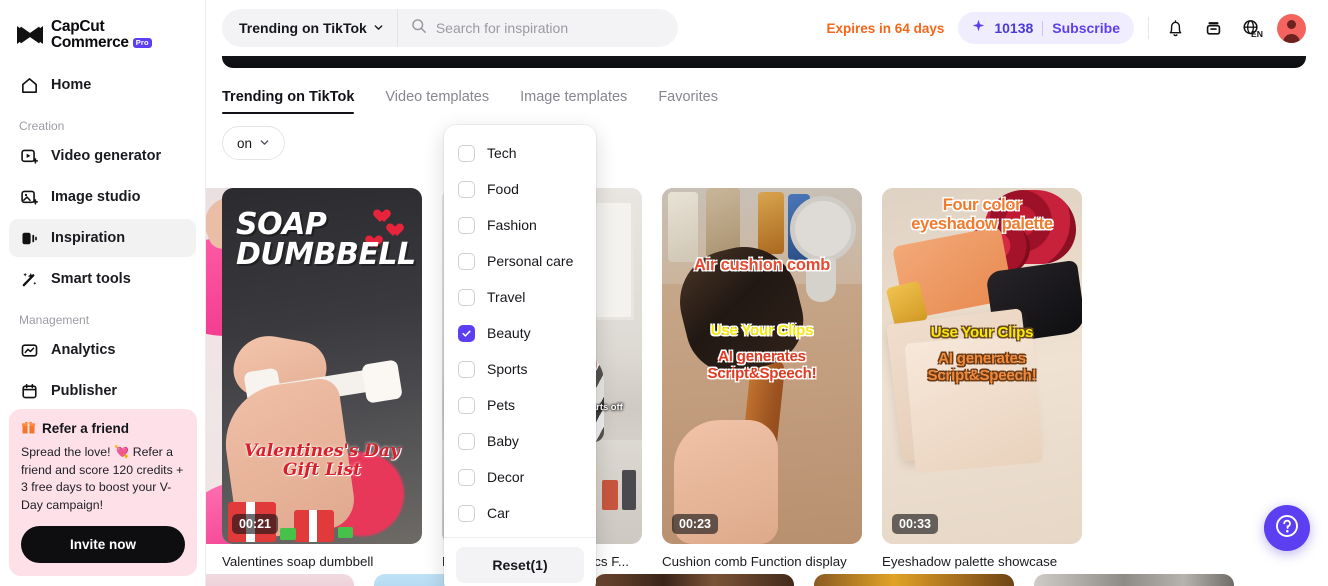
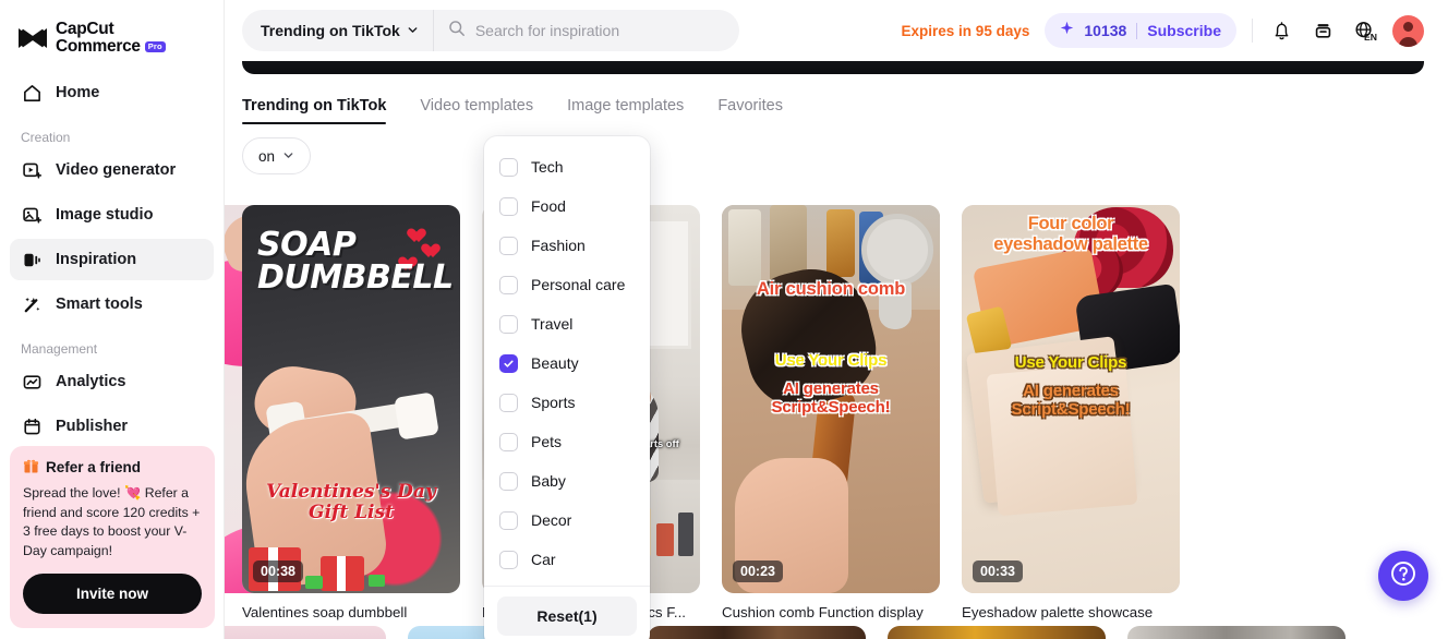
  CapCut
  Commerce
  Pro
  Home
  Creation
  Video generator
  Image studio
  Inspiration
  Smart tools
  Management
  Analytics
  Publisher
  Refer a friend
  Spread the love! 💘 Refer a friend and score 120 credits + 3 free days to boost your V-Day campaign!
  Invite now
  Trending on TikTok
  Search for inspiration
- Expires in 64 days
+ Expires in 95 days
  10138
  Subscribe
  EN
  Trending on TikTok
  Video templates
  Image templates
  Favorites
  on
  SOAP
  DUMBBELL
  Valentines's Day
  Gift List
- 00:21
+ 00:38
  Valentines soap dumbbell
  Air cushion comb
  Use Your Clips
  AI generates
  Script&Speech!
  00:23
  Cushion comb Function display
  Four color
  eyeshadow palette
  Use Your Clips
  AI generates
  Script&Speech!
  00:33
  Eyeshadow palette showcase
  Tech
  Food
  Fashion
  Personal care
  Travel
  Beauty
  Sports
  Pets
  Baby
  Decor
  Car
  Reset(1)
